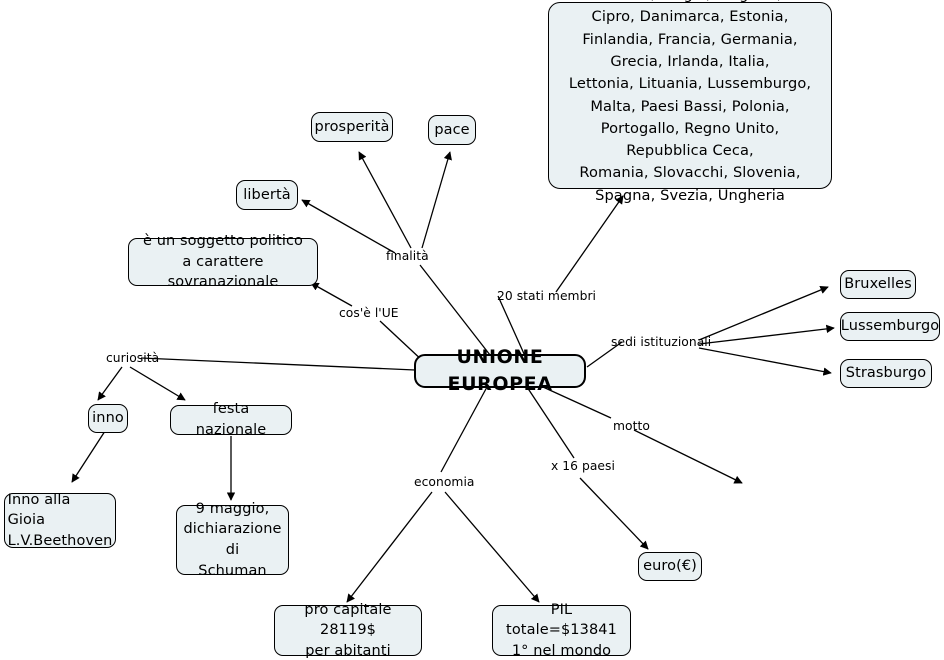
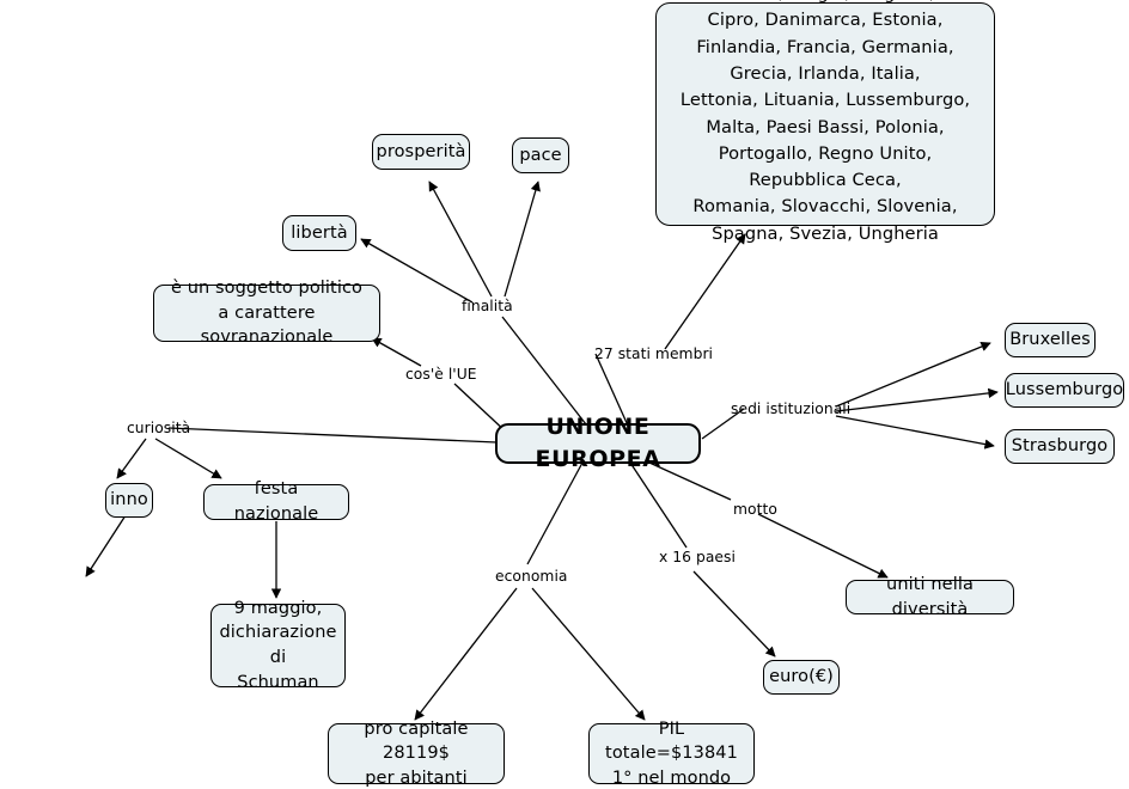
  Cipro, Danimarca, Estonia,
  Finlandia, Francia, Germania,
  Grecia, Irlanda, Italia,
  Lettonia, Lituania, Lussemburgo,
  Malta, Paesi Bassi, Polonia,
  Portogallo, Regno Unito, Repubblica Ceca,
  Romania, Slovacchi, Slovenia,
  Spagna, Svezia, Ungheria
  prosperità
  pace
  libertà
  è un soggetto politico
  a carattere sovranazionale
  UNIONE EUROPEA
  Bruxelles
  Lussemburgo
  Strasburgo
+ uniti nella diversità
  euro(€)
  inno
  festa nazionale
- Inno alla Gioia
- L.V.Beethoven
  9 maggio,
  dichiarazione di
  Schuman
  pro capitale 28119$
  per abitanti
  PIL totale=$13841
  1° nel mondo
  finalità
  cos'è l'UE
- 20 stati membri
+ 27 stati membri
  sedi istituzionali
  motto
  x 16 paesi
  economia
  curiosità
